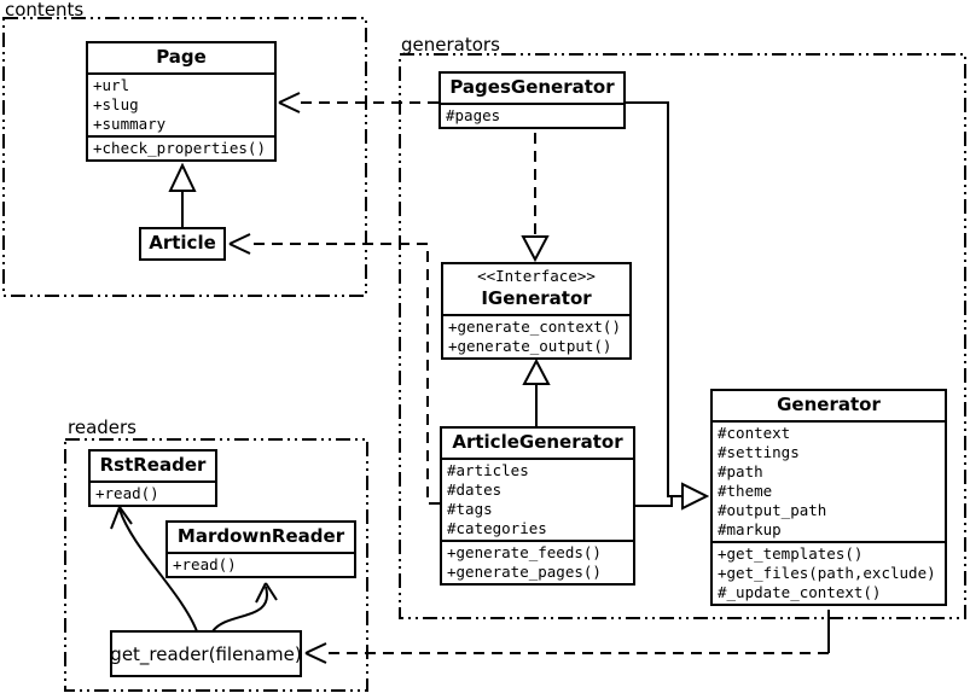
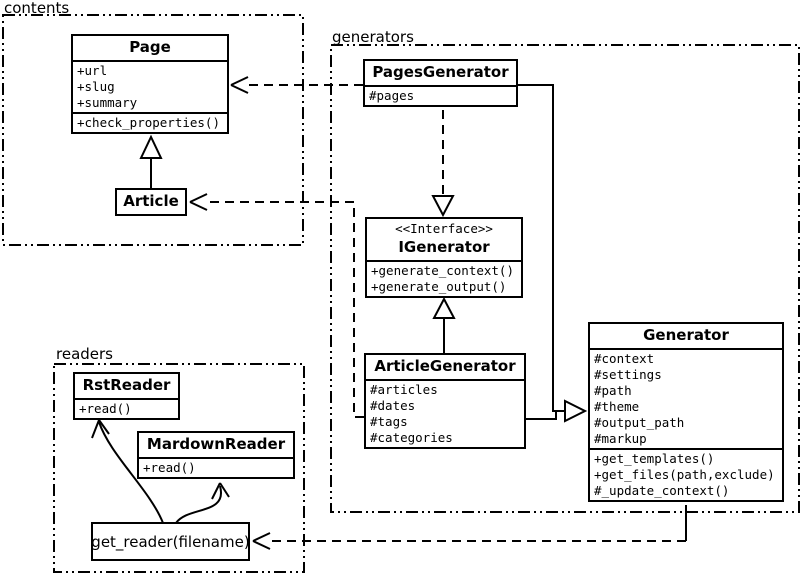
  contents
  generators
  readers
  Page
  +url
  +slug
  +summary
  +check_properties()
  Article
  PagesGenerator
  #pages
  <<Interface>>
  IGenerator
  +generate_context()
  +generate_output()
  ArticleGenerator
  #articles
  #dates
  #tags
  #categories
- +generate_feeds()
- +generate_pages()
  Generator
  #context
  #settings
  #path
  #theme
  #output_path
  #markup
  +get_templates()
  +get_files(path,exclude)
  #_update_context()
  RstReader
  +read()
  MardownReader
  +read()
  get_reader(filename)
